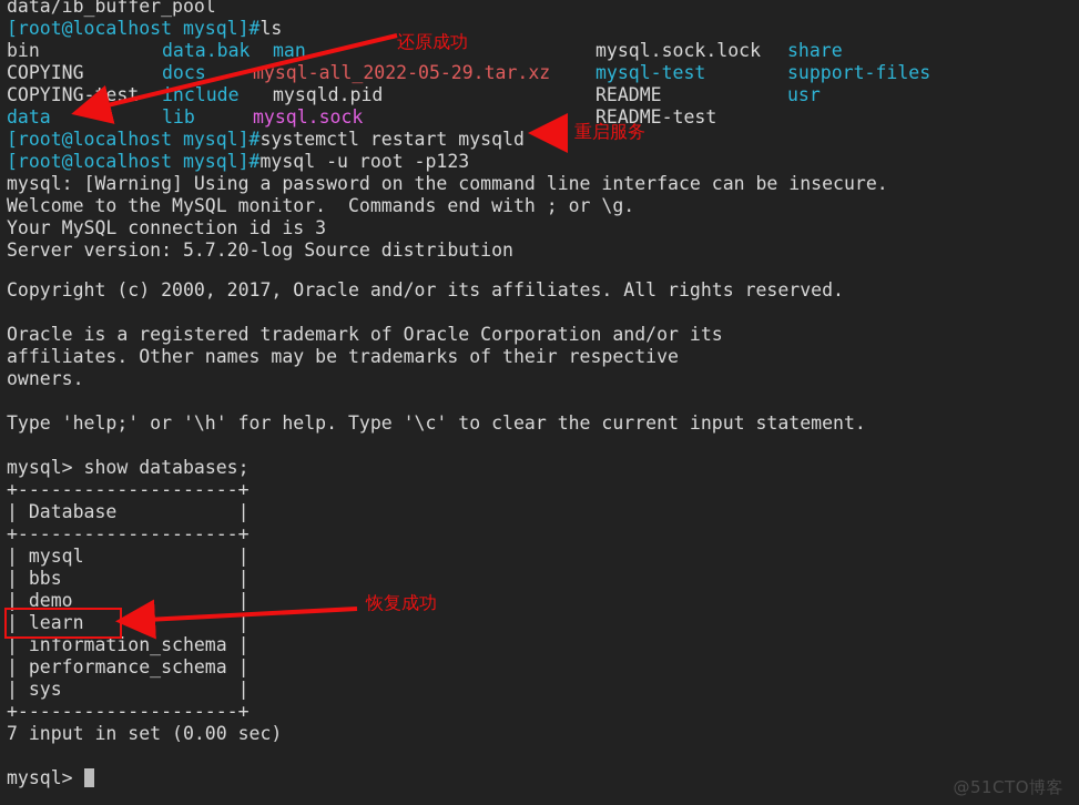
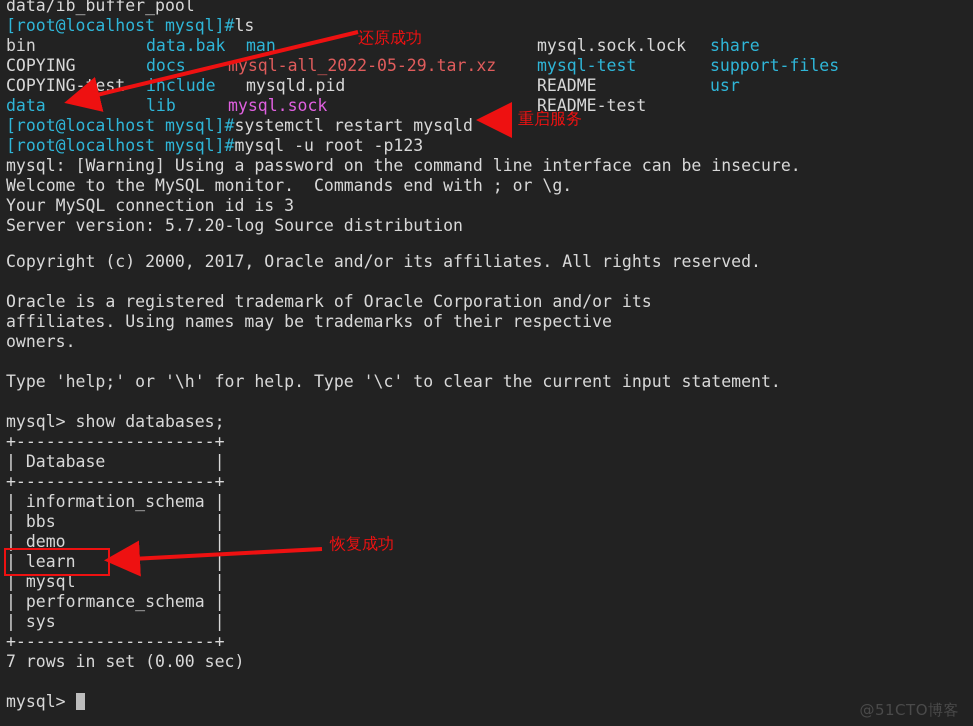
  data/ib_buffer_pool
  [root@localhost mysql]#ls
  bin
  data.bak
  man
  mysql.sock.lock
  share
  COPYING
  docs
  mysql-all_2022-05-29.tar.xz
  mysql-test
  support-files
  COPYING-test
  include
  mysqld.pid
  README
  usr
  data
  lib
  mysql.sock
  README-test
  [root@localhost mysql]#systemctl restart mysqld
  [root@localhost mysql]#mysql -u root -p123
  mysql: [Warning] Using a password on the command line interface can be insecure.
  Welcome to the MySQL monitor. Commands end with ; or \g.
  Your MySQL connection id is 3
  Server version: 5.7.20-log Source distribution
  Copyright (c) 2000, 2017, Oracle and/or its affiliates. All rights reserved.
  Oracle is a registered trademark of Oracle Corporation and/or its
- affiliates. Other names may be trademarks of their respective
+ affiliates. Using names may be trademarks of their respective
  owners.
  Type 'help;' or '\h' for help. Type '\c' to clear the current input statement.
  mysql> show databases;
  +--------------------+
  | Database |
  +--------------------+
- | mysql |
+ | information_schema |
  | bbs |
  | demo |
  | learn |
- | information_schema |
+ | mysql |
  | performance_schema |
  | sys |
  +--------------------+
- 7 input in set (0.00 sec)
+ 7 rows in set (0.00 sec)
  mysql>
  还原成功
  重启服务
  恢复成功
  @51CTO博客
